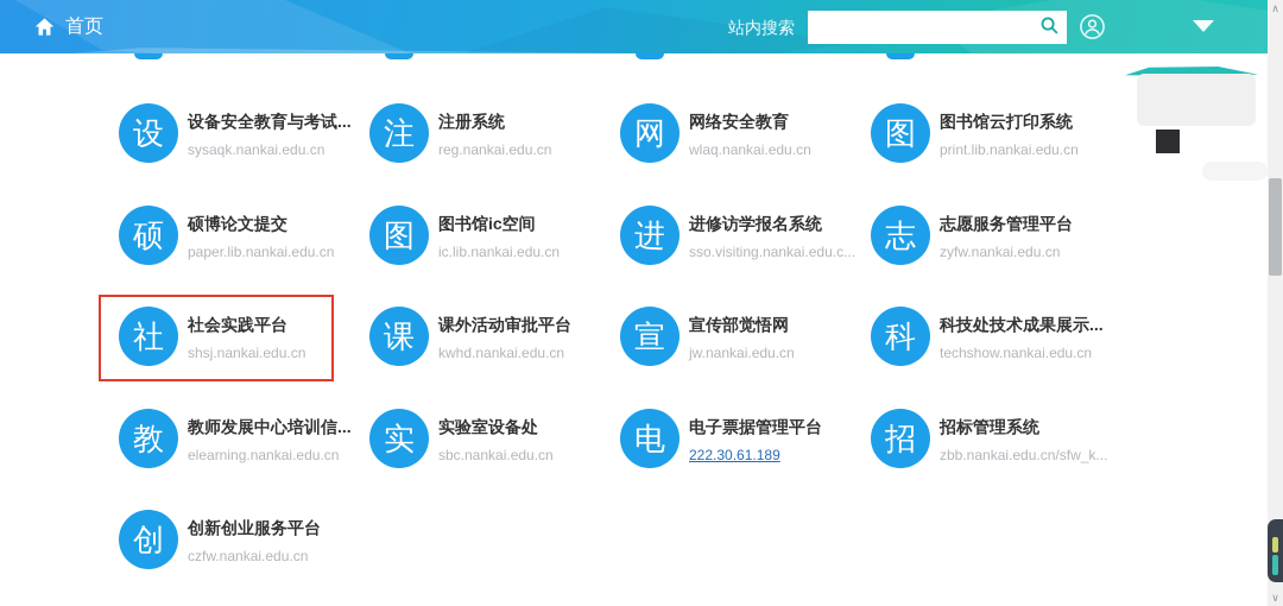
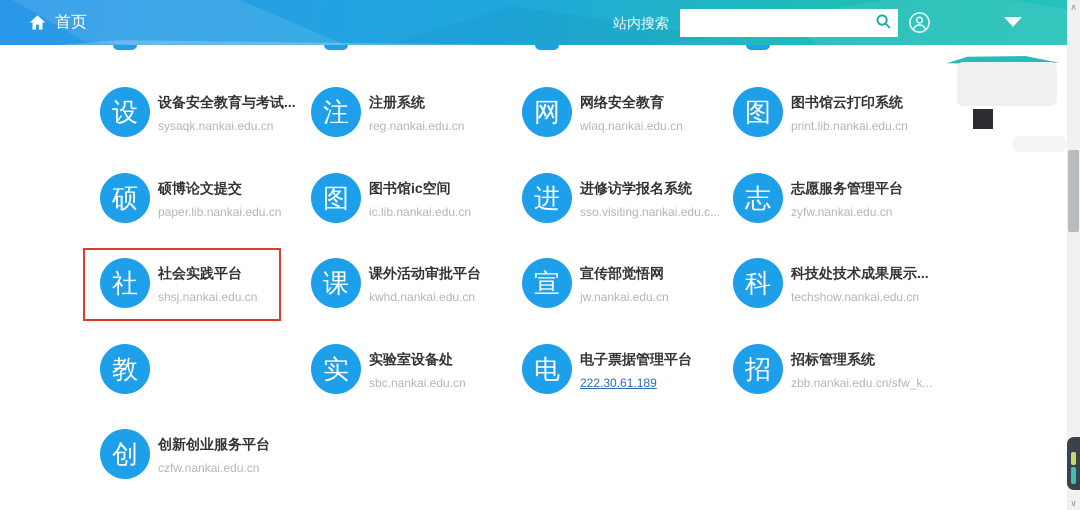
  首页
  站内搜索
  设
  设备安全教育与考试...
  sysaqk.nankai.edu.cn
  注
  注册系统
  reg.nankai.edu.cn
  网
  网络安全教育
  wlaq.nankai.edu.cn
  图
  图书馆云打印系统
  print.lib.nankai.edu.cn
  硕
  硕博论文提交
  paper.lib.nankai.edu.cn
  图
  图书馆ic空间
  ic.lib.nankai.edu.cn
  进
  进修访学报名系统
  sso.visiting.nankai.edu.c...
  志
  志愿服务管理平台
  zyfw.nankai.edu.cn
  社
  社会实践平台
  shsj.nankai.edu.cn
  课
  课外活动审批平台
  kwhd.nankai.edu.cn
  宣
  宣传部觉悟网
  jw.nankai.edu.cn
  科
  科技处技术成果展示...
  techshow.nankai.edu.cn
  教
- 教师发展中心培训信...
- elearning.nankai.edu.cn
  实
  实验室设备处
  sbc.nankai.edu.cn
  电
  电子票据管理平台
  222.30.61.189
  招
  招标管理系统
  zbb.nankai.edu.cn/sfw_k...
  创
  创新创业服务平台
  czfw.nankai.edu.cn
  ∧
  ∨
